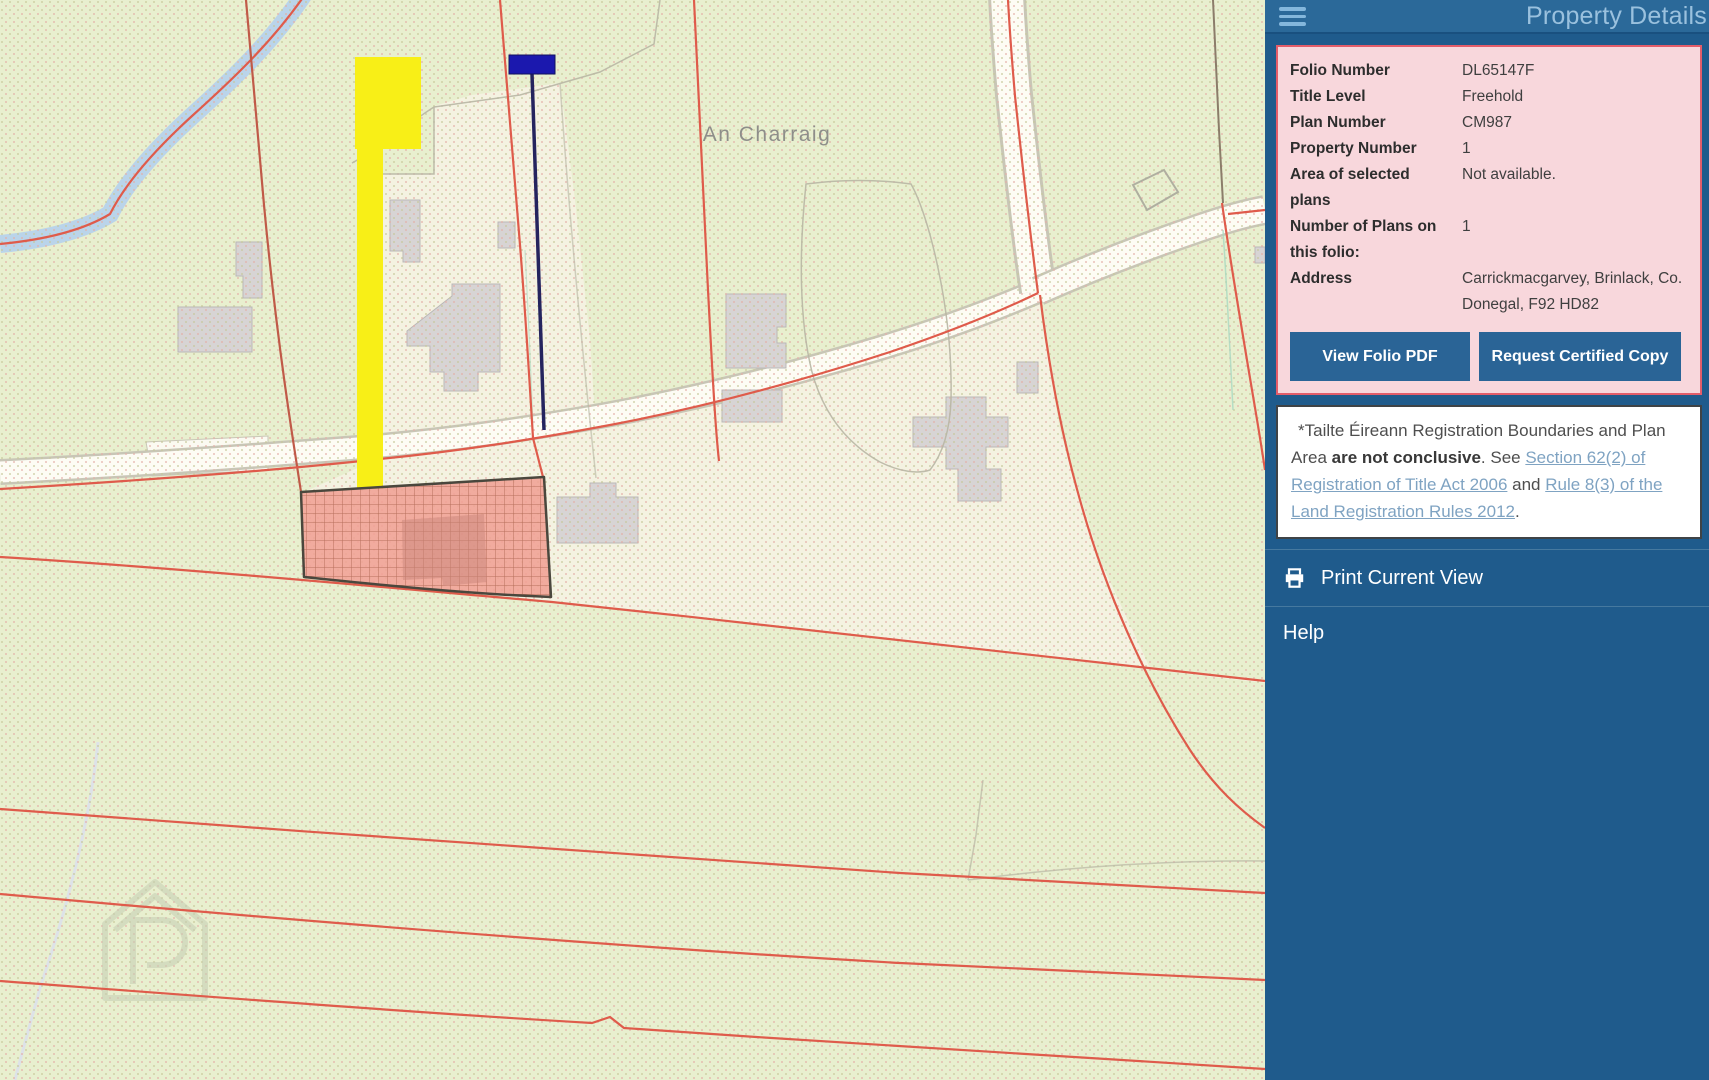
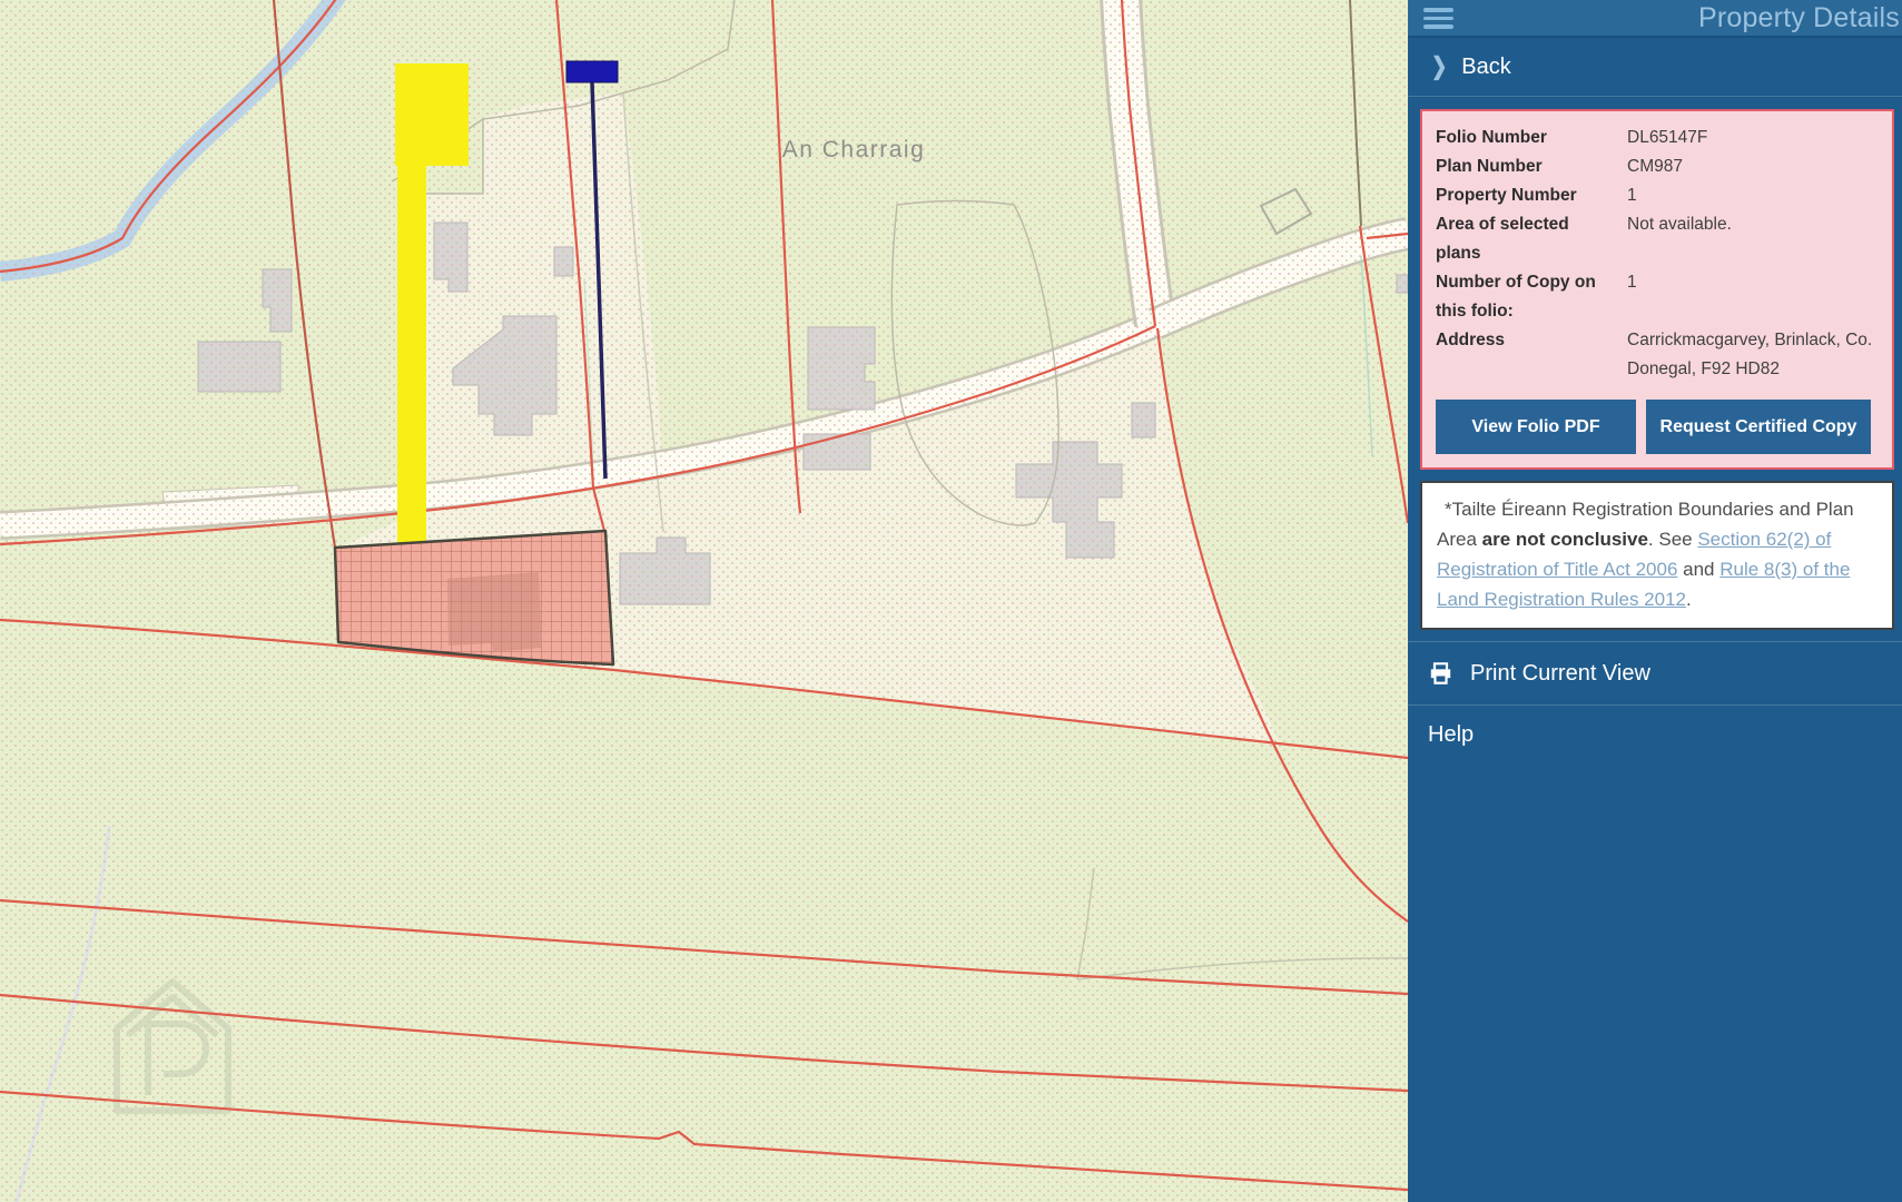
  An Charraig
  Property Details
+ ❯
+ Back
  Folio Number
  DL65147F
- Title Level
- Freehold
  Plan Number
  CM987
  Property Number
  1
  Area of selected plans
  Not available.
- Number of Plans on this folio:
+ Number of Copy on this folio:
  1
  Address
  Carrickmacgarvey, Brinlack, Co. Donegal, F92 HD82
  View Folio PDF
  Request Certified Copy
  *Tailte Éireann Registration Boundaries and Plan Area are not conclusive. See Section 62(2) of Registration of Title Act 2006 and Rule 8(3) of the Land Registration Rules 2012.
  Print Current View
  Help
